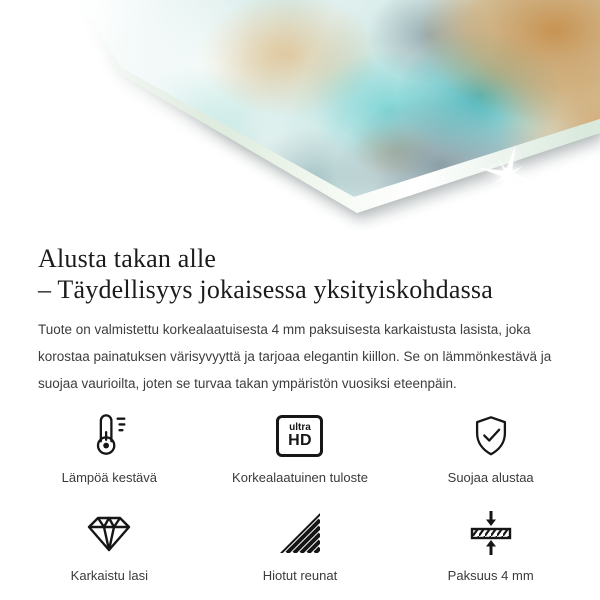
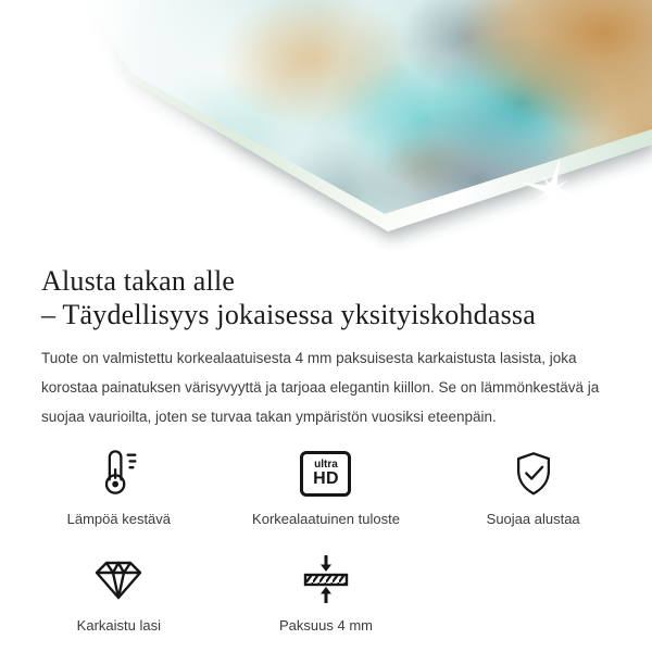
  Alusta takan alle
  – Täydellisyys jokaisessa yksityiskohdassa
  Tuote on valmistettu korkealaatuisesta 4 mm paksuisesta karkaistusta lasista, joka korostaa painatuksen värisyvyyttä ja tarjoaa elegantin kiillon. Se on lämmönkestävä ja suojaa vaurioilta, joten se turvaa takan ympäristön vuosiksi eteenpäin.
  Lämpöä kestävä
  ultra
  HD
  Korkealaatuinen tuloste
  Suojaa alustaa
  Karkaistu lasi
- Hiotut reunat
  Paksuus 4 mm
